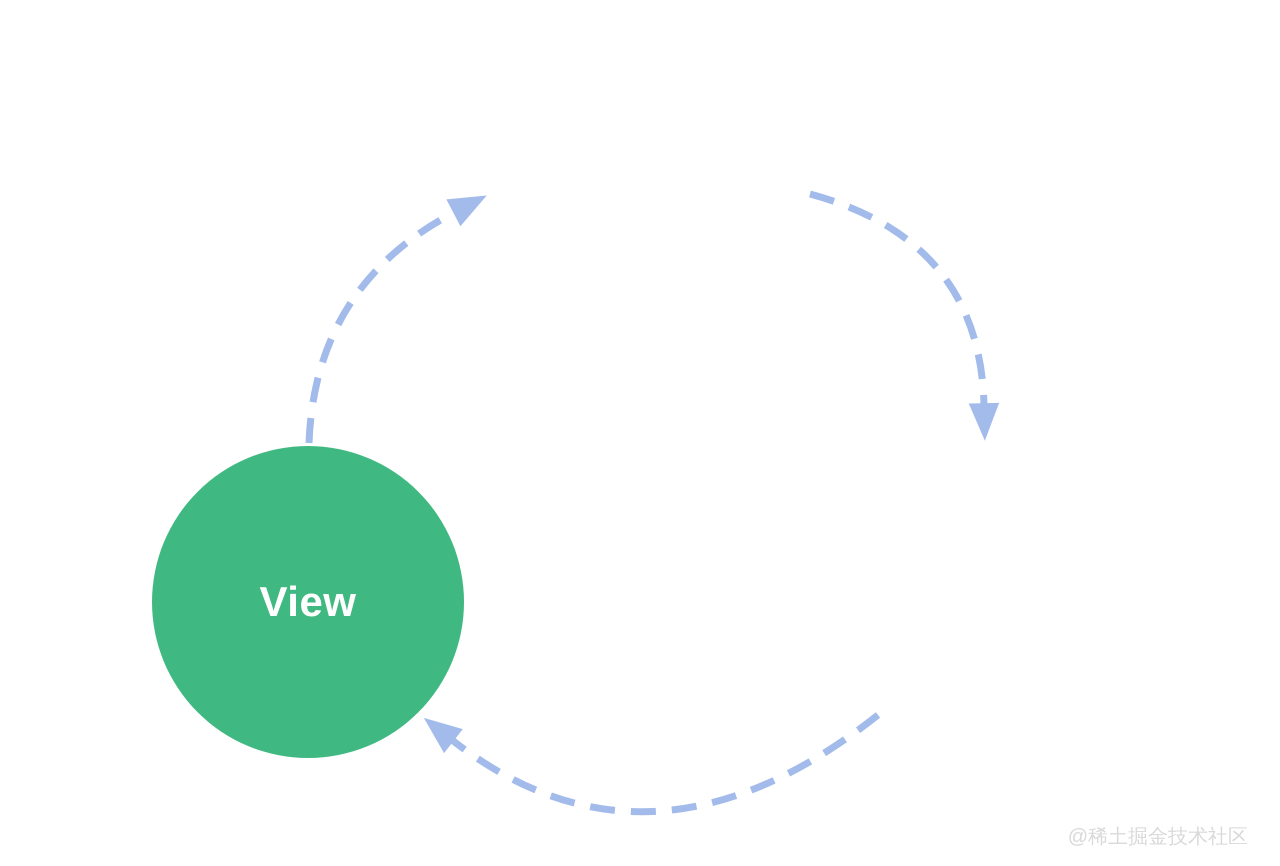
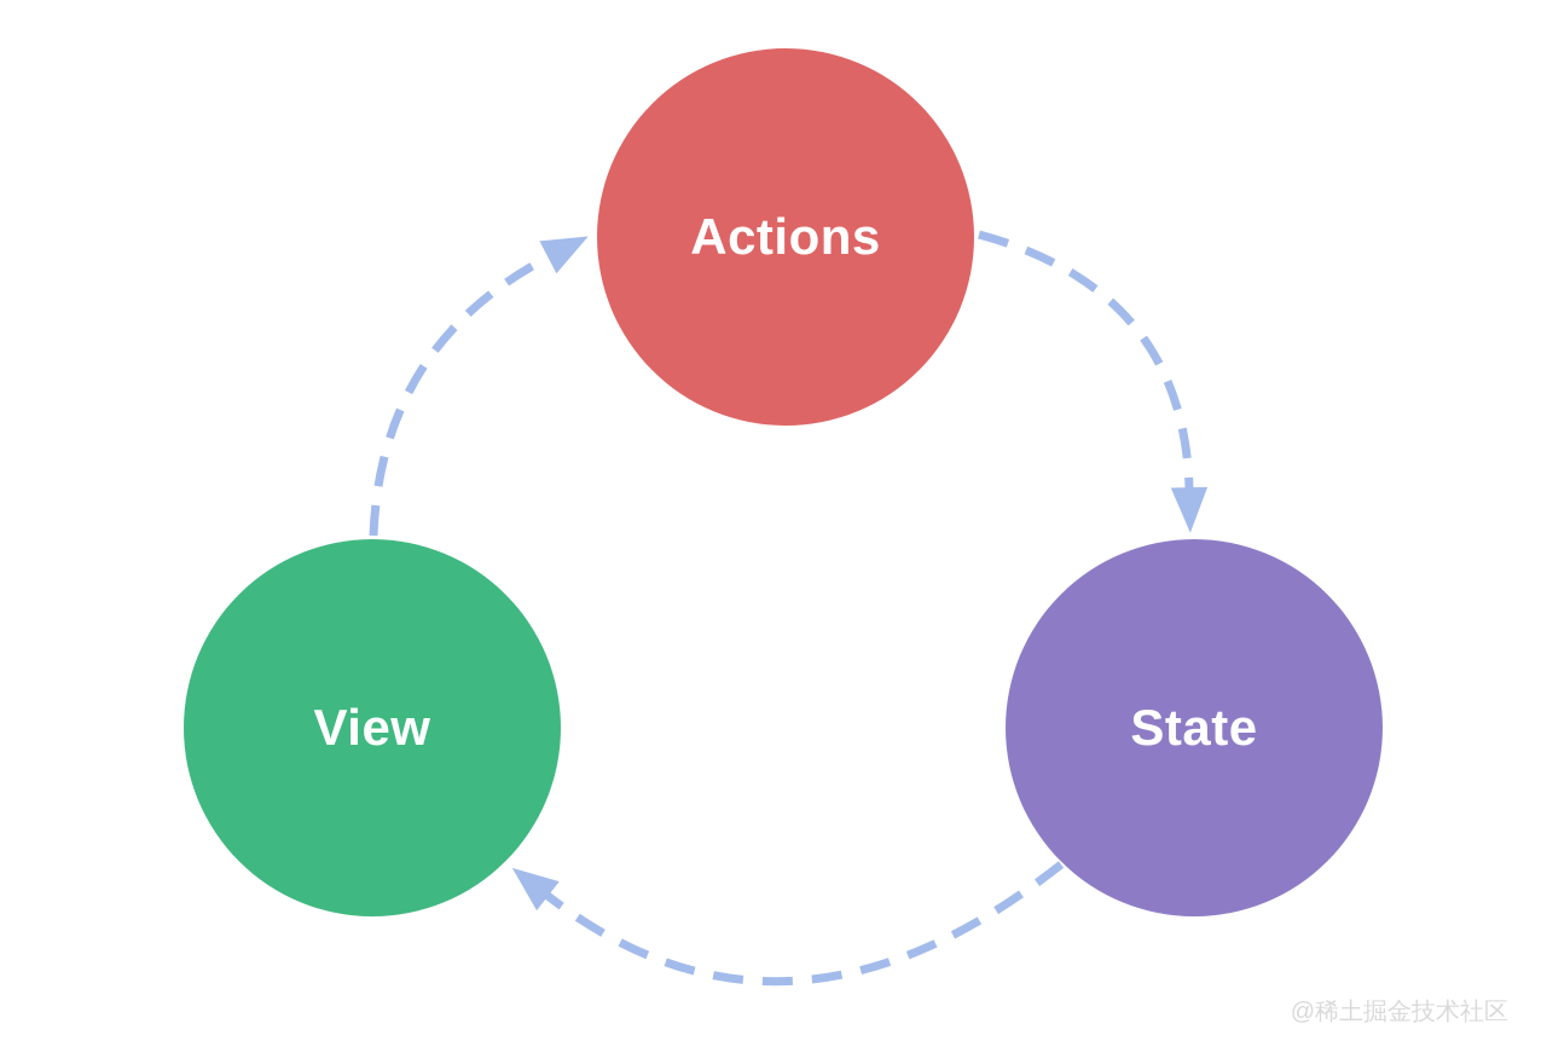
+ Actions
+ State
  View
  @稀土掘金技术社区
